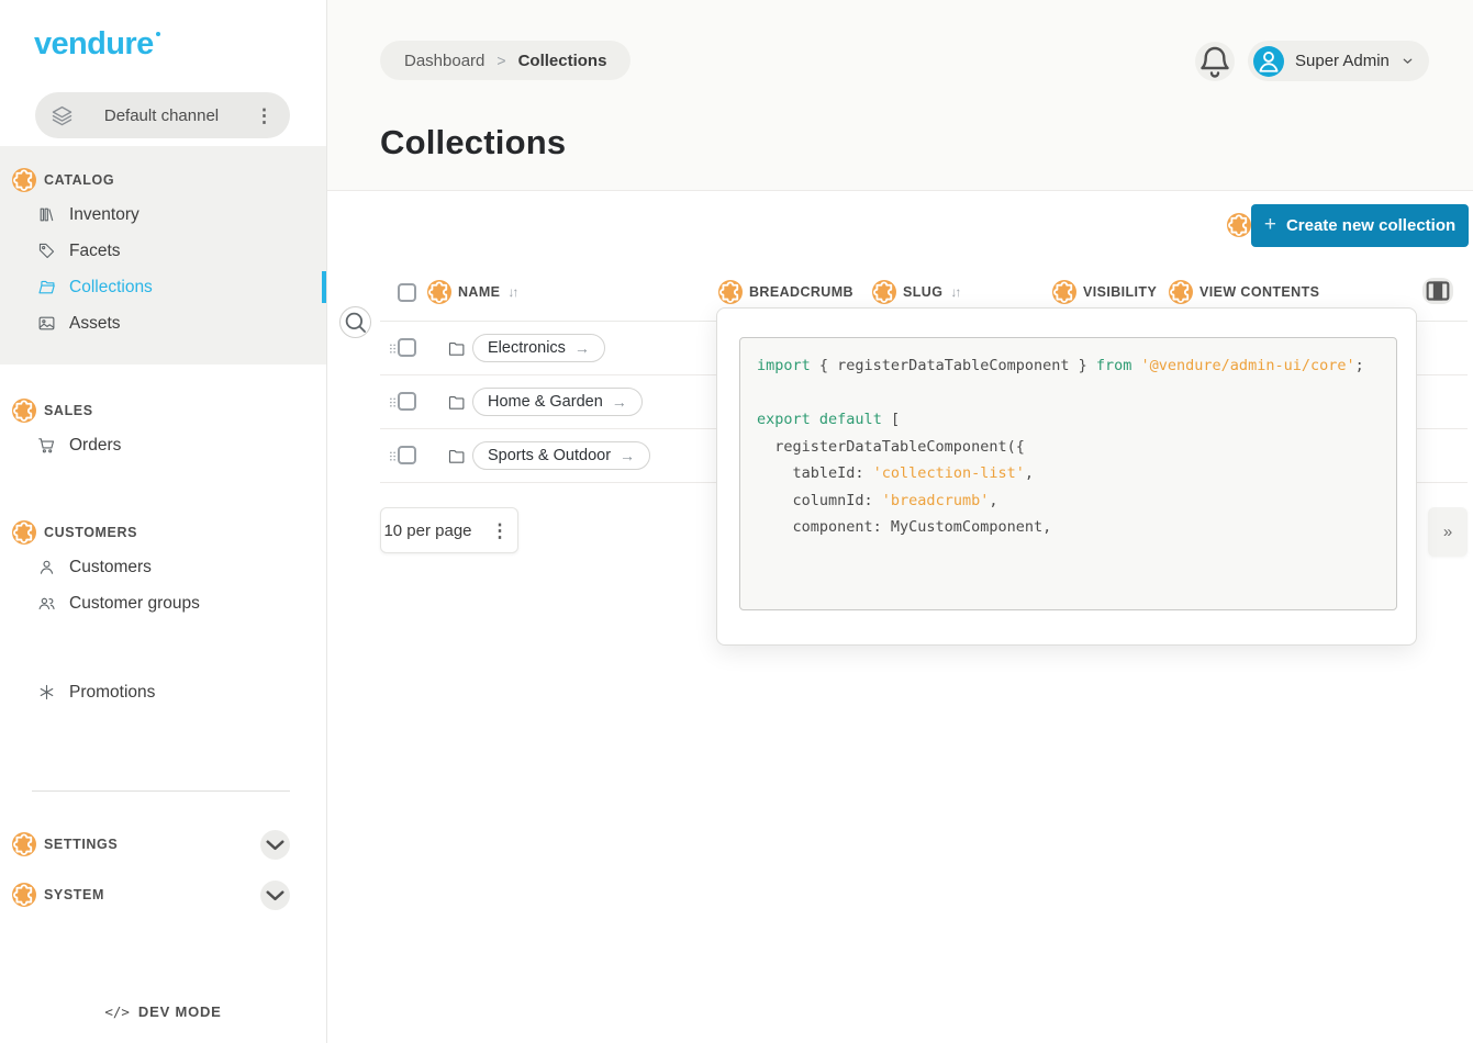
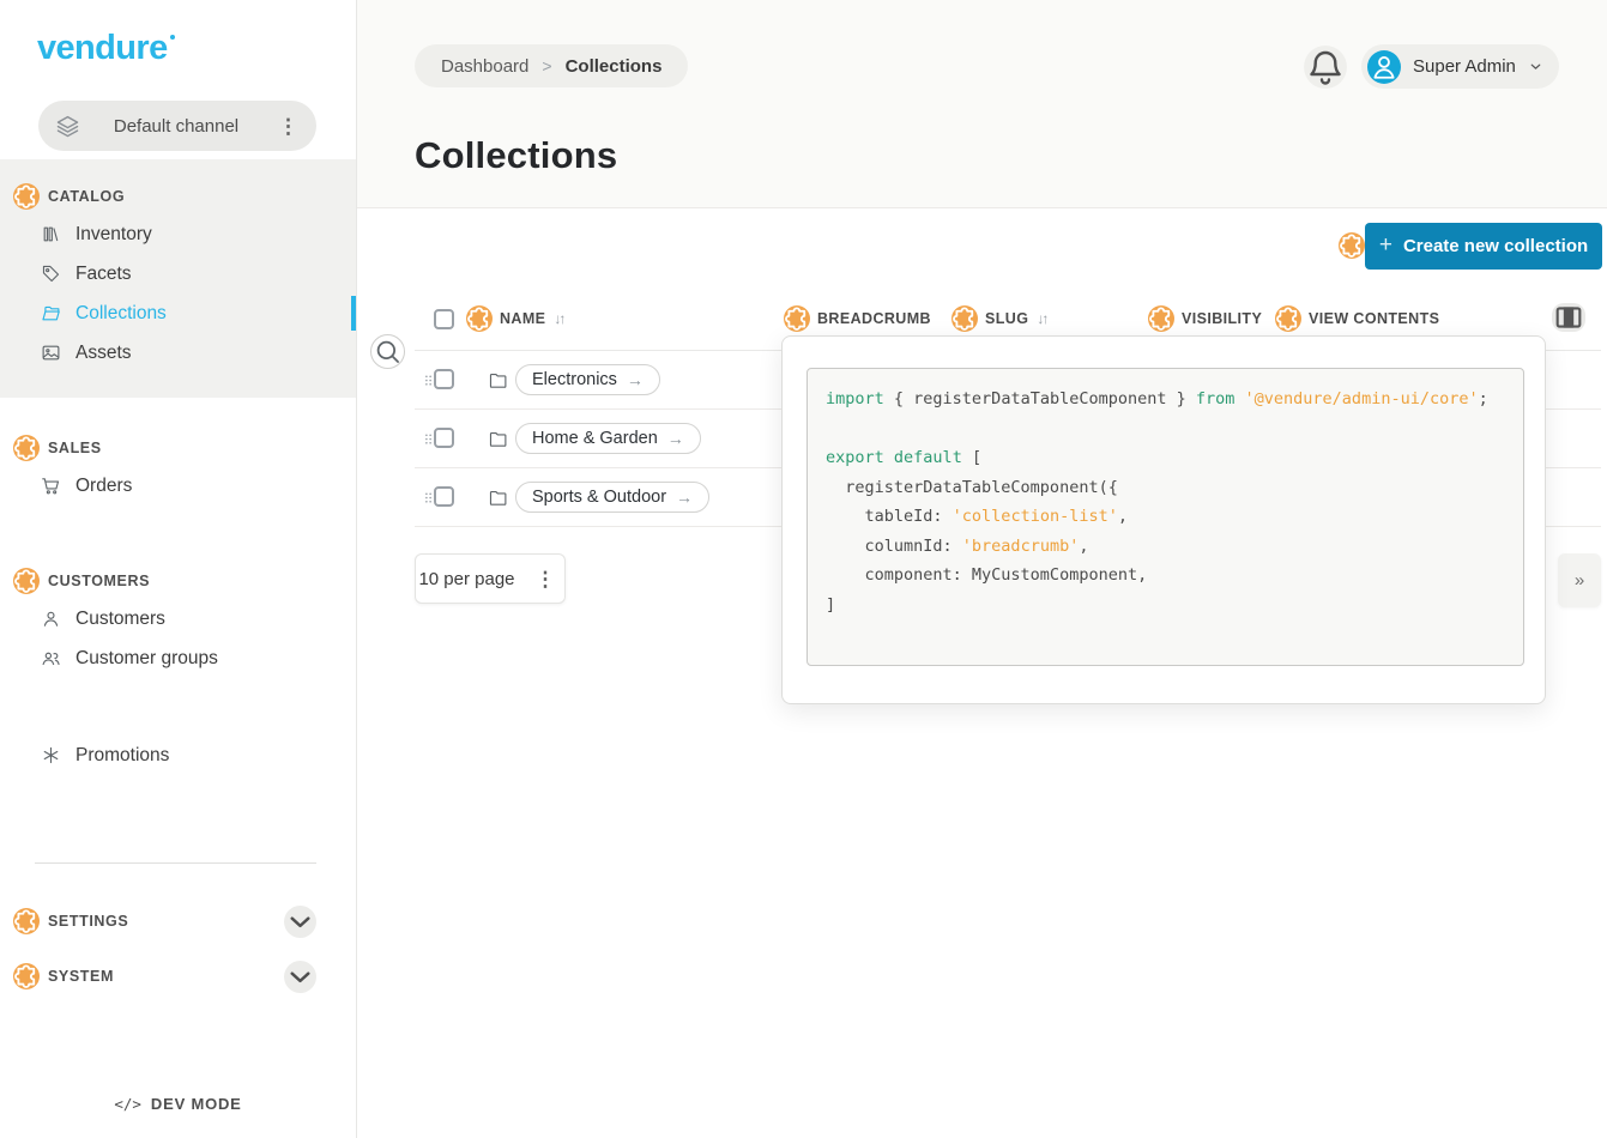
  vendure
  Default channel
  ⋮
  CATALOG
  Inventory
  Facets
  Collections
  Assets
  SALES
  Orders
  CUSTOMERS
  Customers
  Customer groups
  Promotions
  SETTINGS
  SYSTEM
  </>
  DEV MODE
  Dashboard
  >
  Collections
  Super Admin
  Collections
  +
  Create new collection
  NAME
  ↓↑
  BREADCRUMB
  SLUG
  ↓↑
  VISIBILITY
  VIEW CONTENTS
  Electronics
  →
  Home & Garden
  →
  Sports & Outdoor
  →
  10 per page
  ⋮
  »
  import { registerDataTableComponent } from '@vendure/admin-ui/core';
  export default [
  registerDataTableComponent({
  tableId: 'collection-list',
  columnId: 'breadcrumb',
  component: MyCustomComponent,
+ ]
